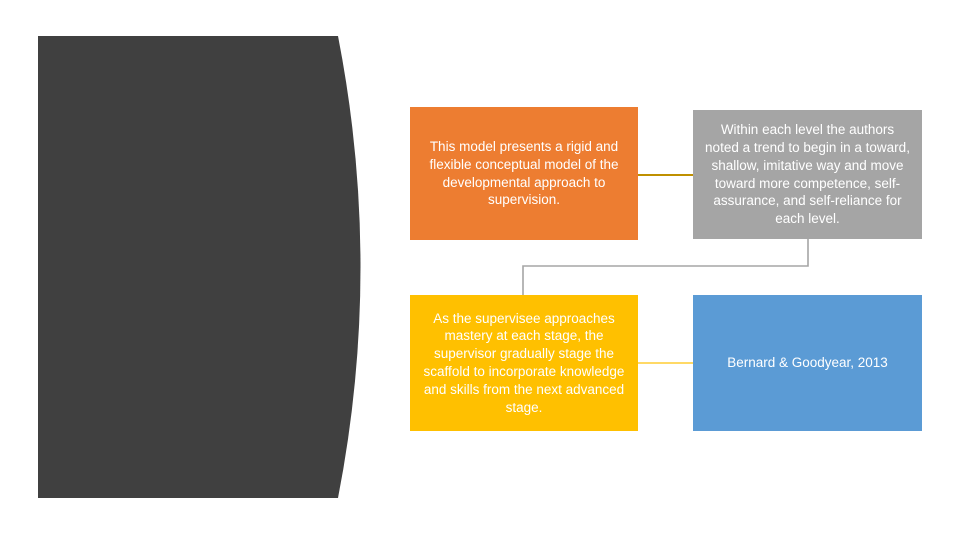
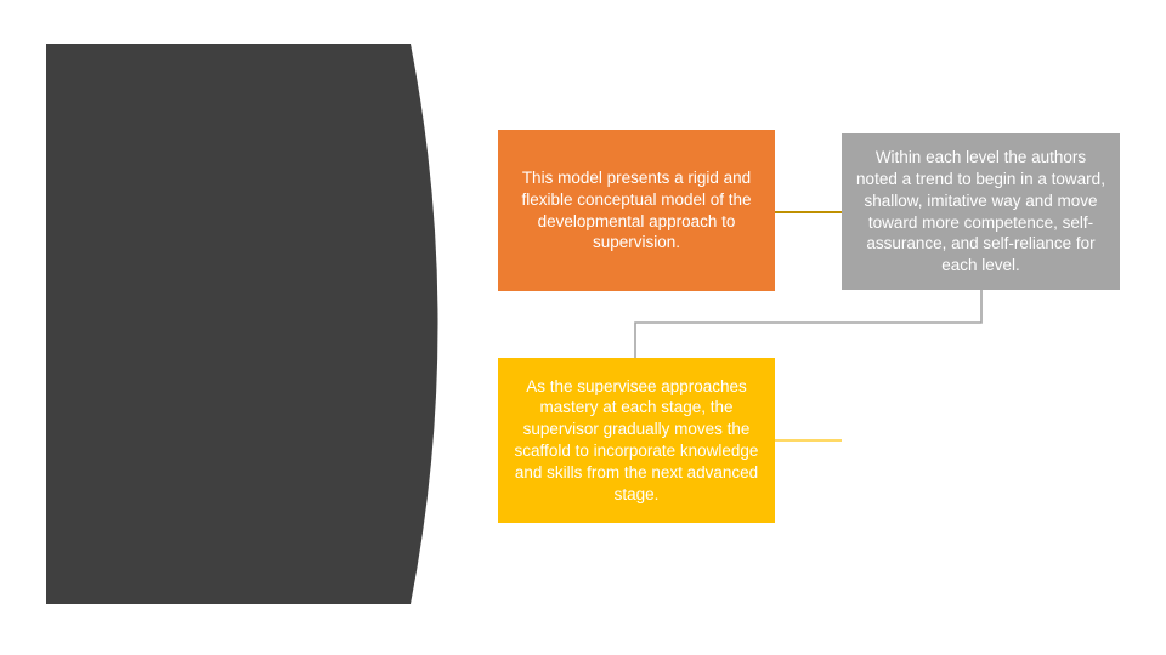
  This model presents a rigid and flexible conceptual model of the developmental approach to supervision.
  Within each level the authors noted a trend to begin in a toward, shallow, imitative way and move toward more competence, self-assurance, and self-reliance for each level.
- As the supervisee approaches mastery at each stage, the supervisor gradually stage the scaffold to incorporate knowledge and skills from the next advanced stage.
+ As the supervisee approaches mastery at each stage, the supervisor gradually moves the scaffold to incorporate knowledge and skills from the next advanced stage.
- Bernard & Goodyear, 2013
